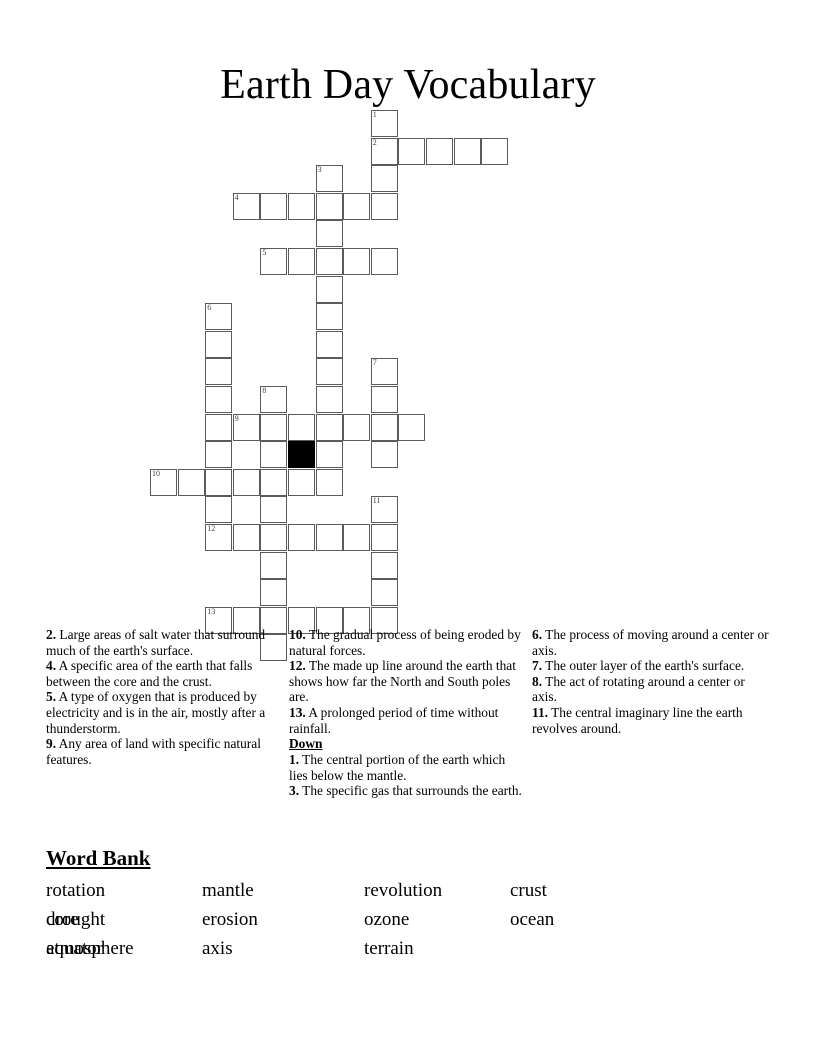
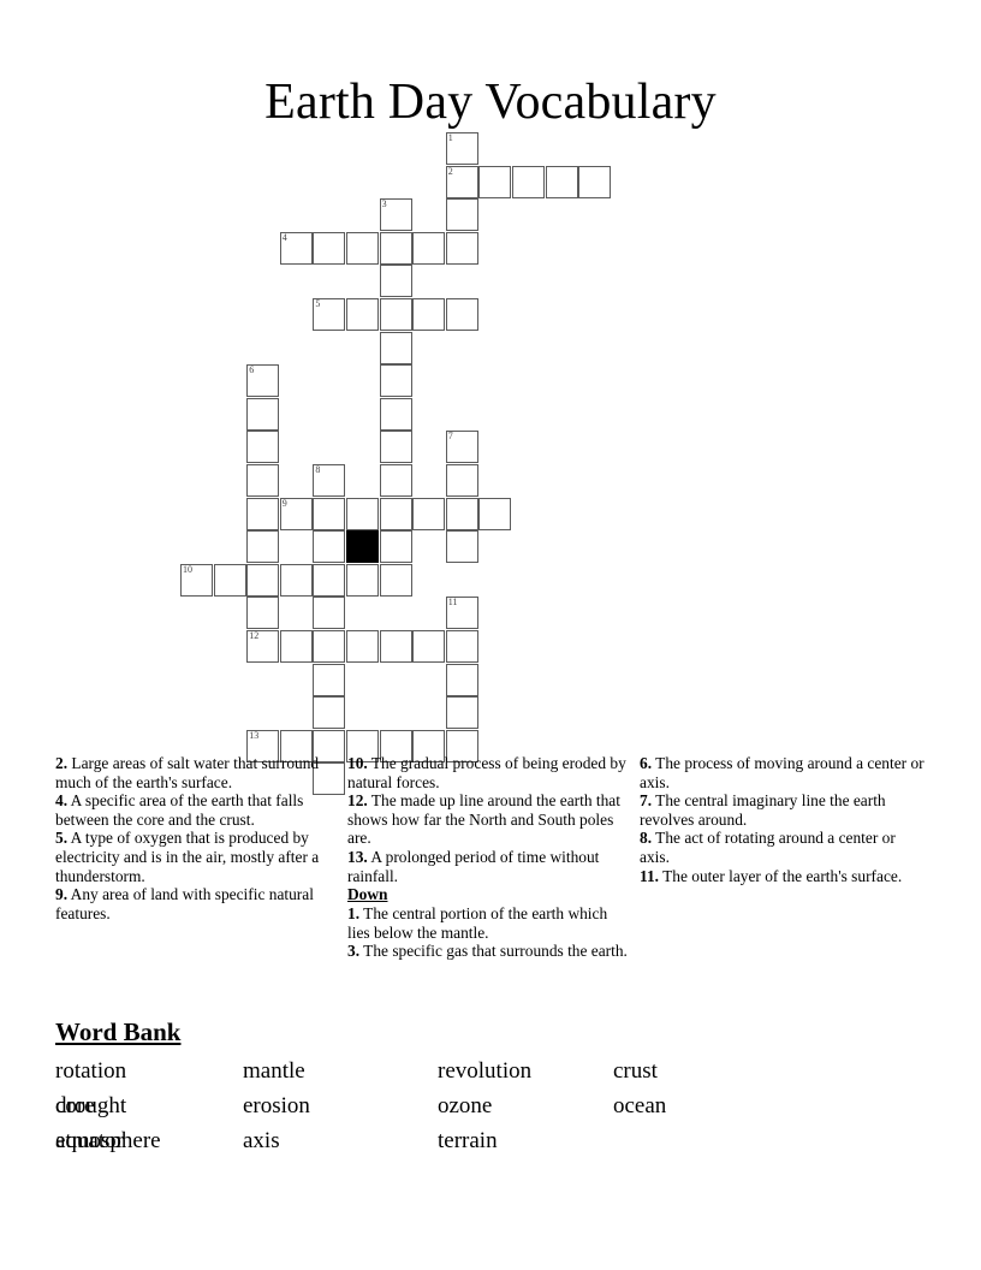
  Earth Day Vocabulary
  1
  2
  3
  4
  5
  6
  7
  8
  9
  10
  11
  12
  13
  2. Large areas of salt water that surround much of the earth's surface.
  4. A specific area of the earth that falls between the core and the crust.
  5. A type of oxygen that is produced by electricity and is in the air, mostly after a thunderstorm.
  9. Any area of land with specific natural features.
  10. The gradual process of being eroded by natural forces.
  12. The made up line around the earth that shows how far the North and South poles are.
  13. A prolonged period of time without rainfall.
  Down
  1. The central portion of the earth which lies below the mantle.
  3. The specific gas that surrounds the earth.
  6. The process of moving around a center or axis.
- 7. The outer layer of the earth's surface.
+ 7. The central imaginary line the earth revolves around.
  8. The act of rotating around a center or axis.
- 11. The central imaginary line the earth revolves around.
+ 11. The outer layer of the earth's surface.
  Word Bank
  rotation mantle revolution crustcore
  drought erosion ozone oceanatmosphere
  equator axis terrain
